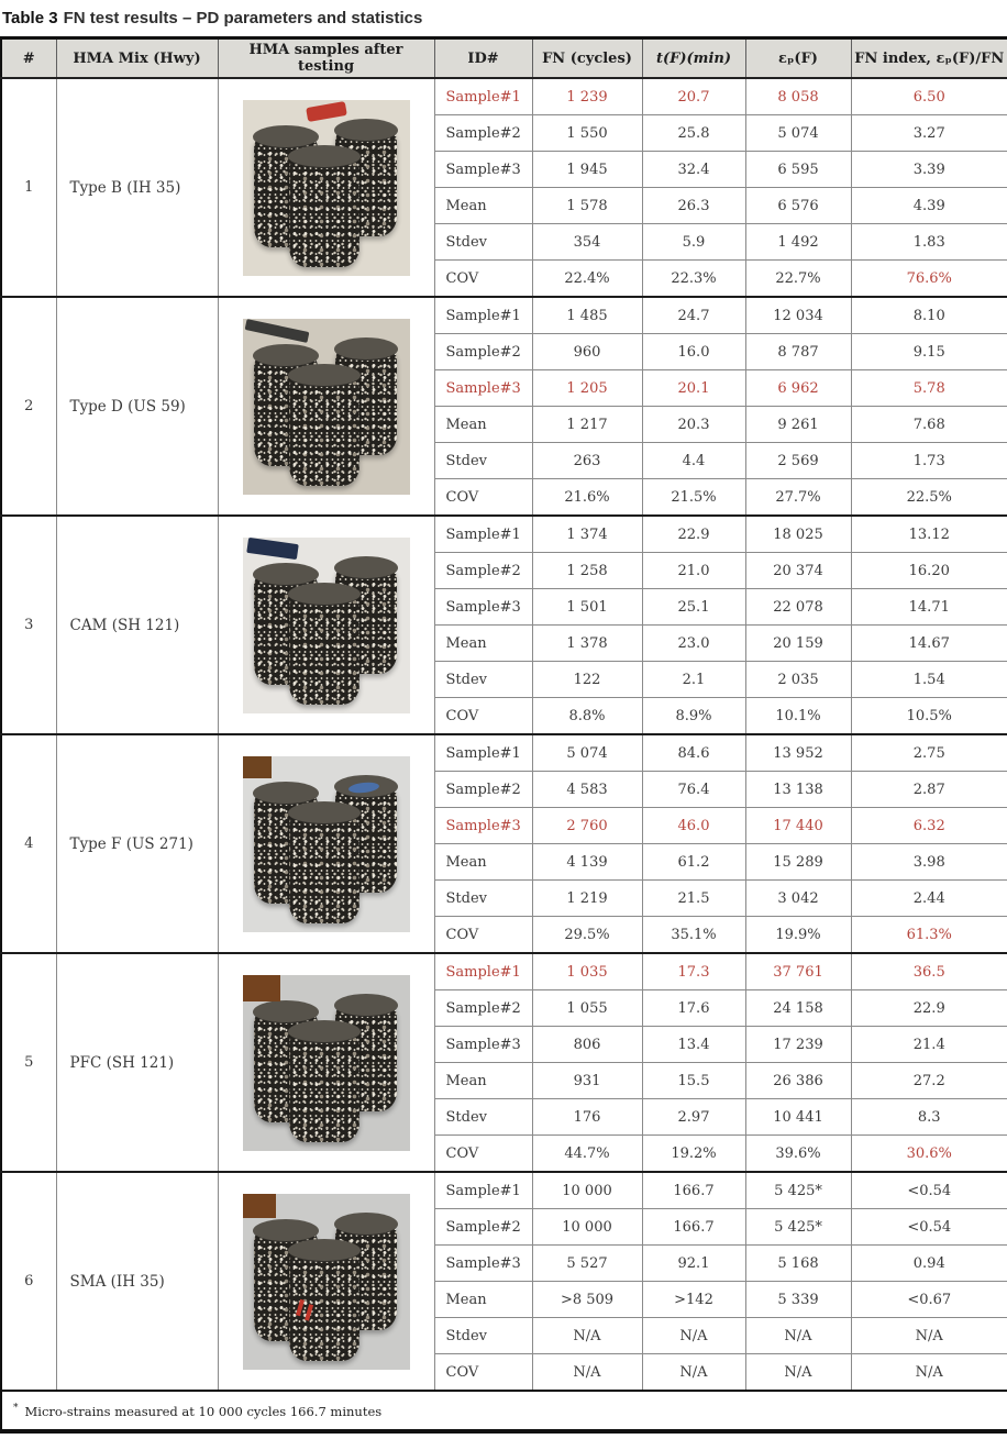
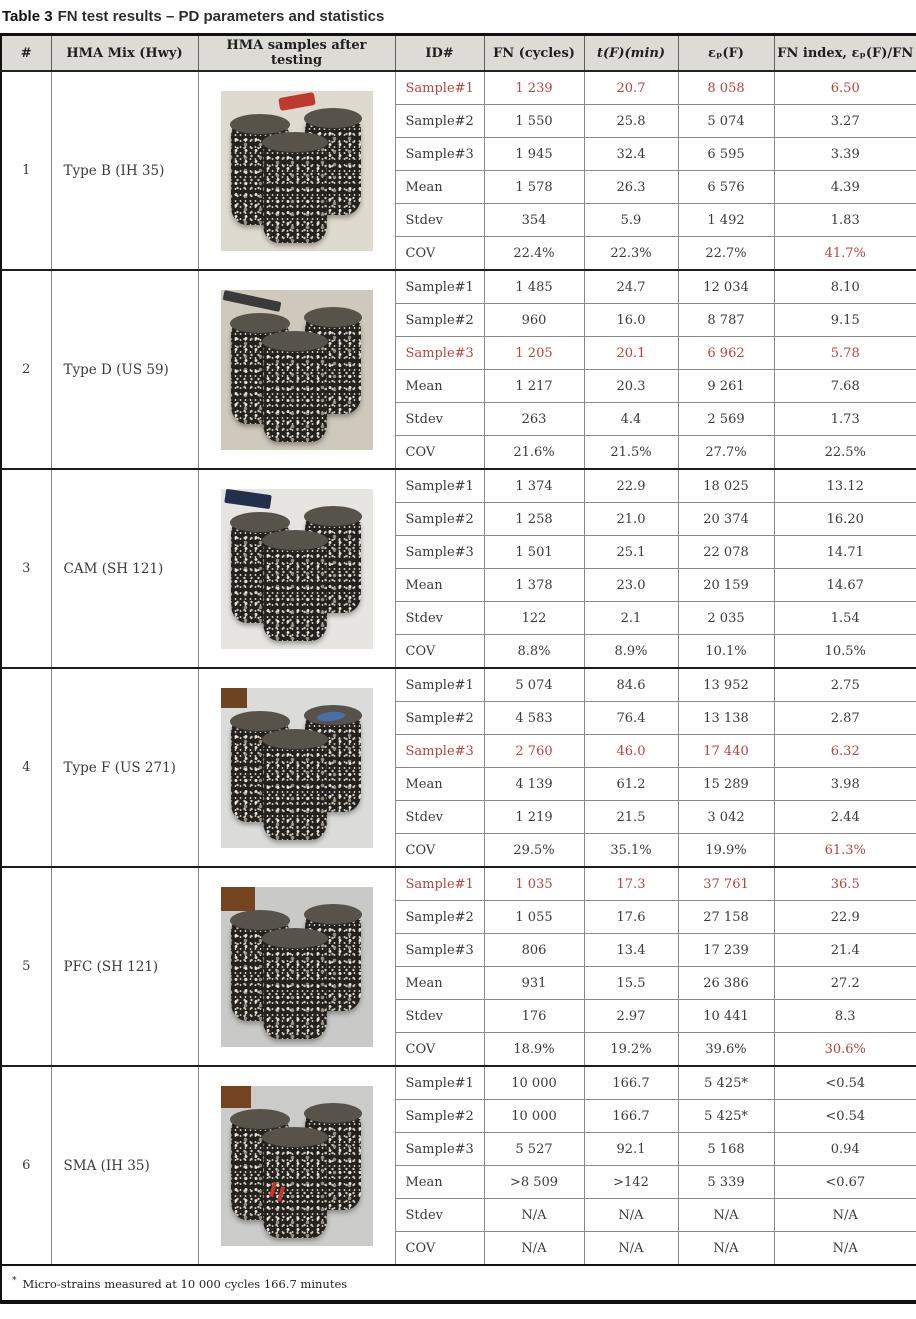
  Table 3 FN test results – PD parameters and statistics
  #	HMA Mix (Hwy)	HMA samples after testing	ID#	FN (cycles)	t(F)(min)	εₚ(F)	FN index, εₚ(F)/FN
  1	Type B (IH 35)		Sample#1	1 239	20.7	8 058	6.50
  Sample#2	1 550	25.8	5 074	3.27
  Sample#3	1 945	32.4	6 595	3.39
  Mean	1 578	26.3	6 576	4.39
  Stdev	354	5.9	1 492	1.83
- COV	22.4%	22.3%	22.7%	76.6%
+ COV	22.4%	22.3%	22.7%	41.7%
  2	Type D (US 59)		Sample#1	1 485	24.7	12 034	8.10
  Sample#2	960	16.0	8 787	9.15
  Sample#3	1 205	20.1	6 962	5.78
  Mean	1 217	20.3	9 261	7.68
  Stdev	263	4.4	2 569	1.73
  COV	21.6%	21.5%	27.7%	22.5%
  3	CAM (SH 121)		Sample#1	1 374	22.9	18 025	13.12
  Sample#2	1 258	21.0	20 374	16.20
  Sample#3	1 501	25.1	22 078	14.71
  Mean	1 378	23.0	20 159	14.67
  Stdev	122	2.1	2 035	1.54
  COV	8.8%	8.9%	10.1%	10.5%
  4	Type F (US 271)		Sample#1	5 074	84.6	13 952	2.75
  Sample#2	4 583	76.4	13 138	2.87
  Sample#3	2 760	46.0	17 440	6.32
  Mean	4 139	61.2	15 289	3.98
  Stdev	1 219	21.5	3 042	2.44
  COV	29.5%	35.1%	19.9%	61.3%
  5	PFC (SH 121)		Sample#1	1 035	17.3	37 761	36.5
- Sample#2	1 055	17.6	24 158	22.9
+ Sample#2	1 055	17.6	27 158	22.9
  Sample#3	806	13.4	17 239	21.4
  Mean	931	15.5	26 386	27.2
  Stdev	176	2.97	10 441	8.3
- COV	44.7%	19.2%	39.6%	30.6%
+ COV	18.9%	19.2%	39.6%	30.6%
  6	SMA (IH 35)		Sample#1	10 000	166.7	5 425*	<0.54
  Sample#2	10 000	166.7	5 425*	<0.54
  Sample#3	5 527	92.1	5 168	0.94
  Mean	>8 509	>142	5 339	<0.67
  Stdev	N/A	N/A	N/A	N/A
  COV	N/A	N/A	N/A	N/A
  * Micro-strains measured at 10 000 cycles 166.7 minutes
